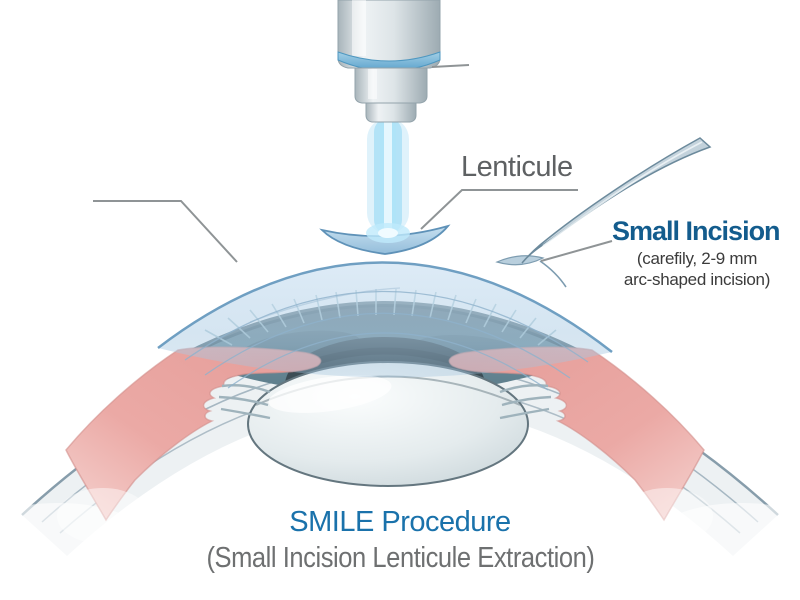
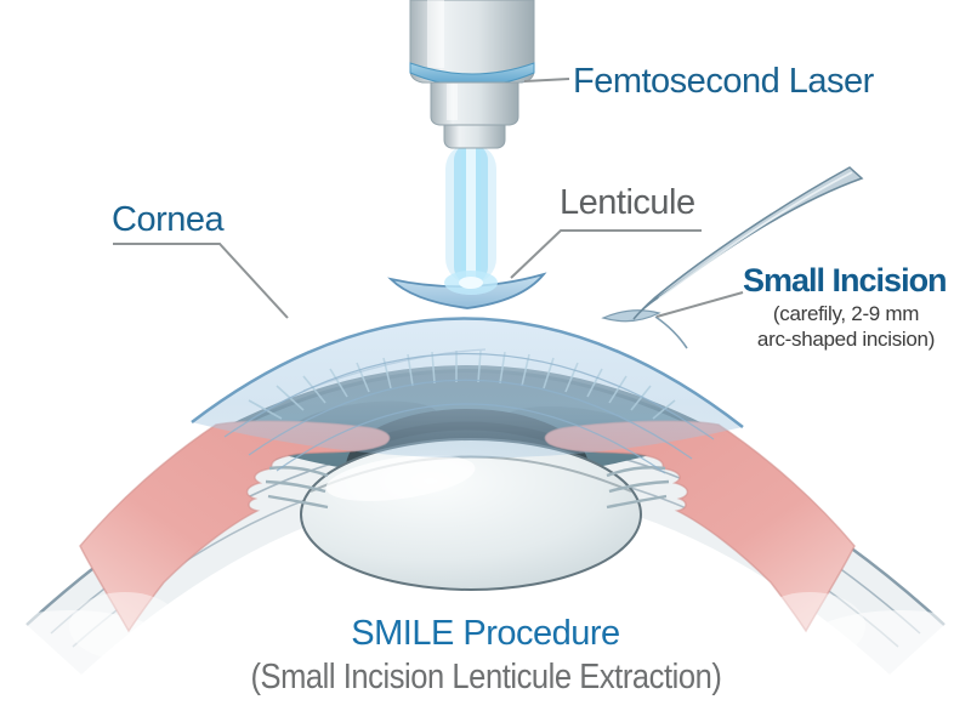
+ Femtosecond Laser
+ Cornea
  Lenticule
  Small Incision
  (carefily, 2-9 mm
  arc-shaped incision)
  SMILE Procedure
  (Small Incision Lenticule Extraction)
